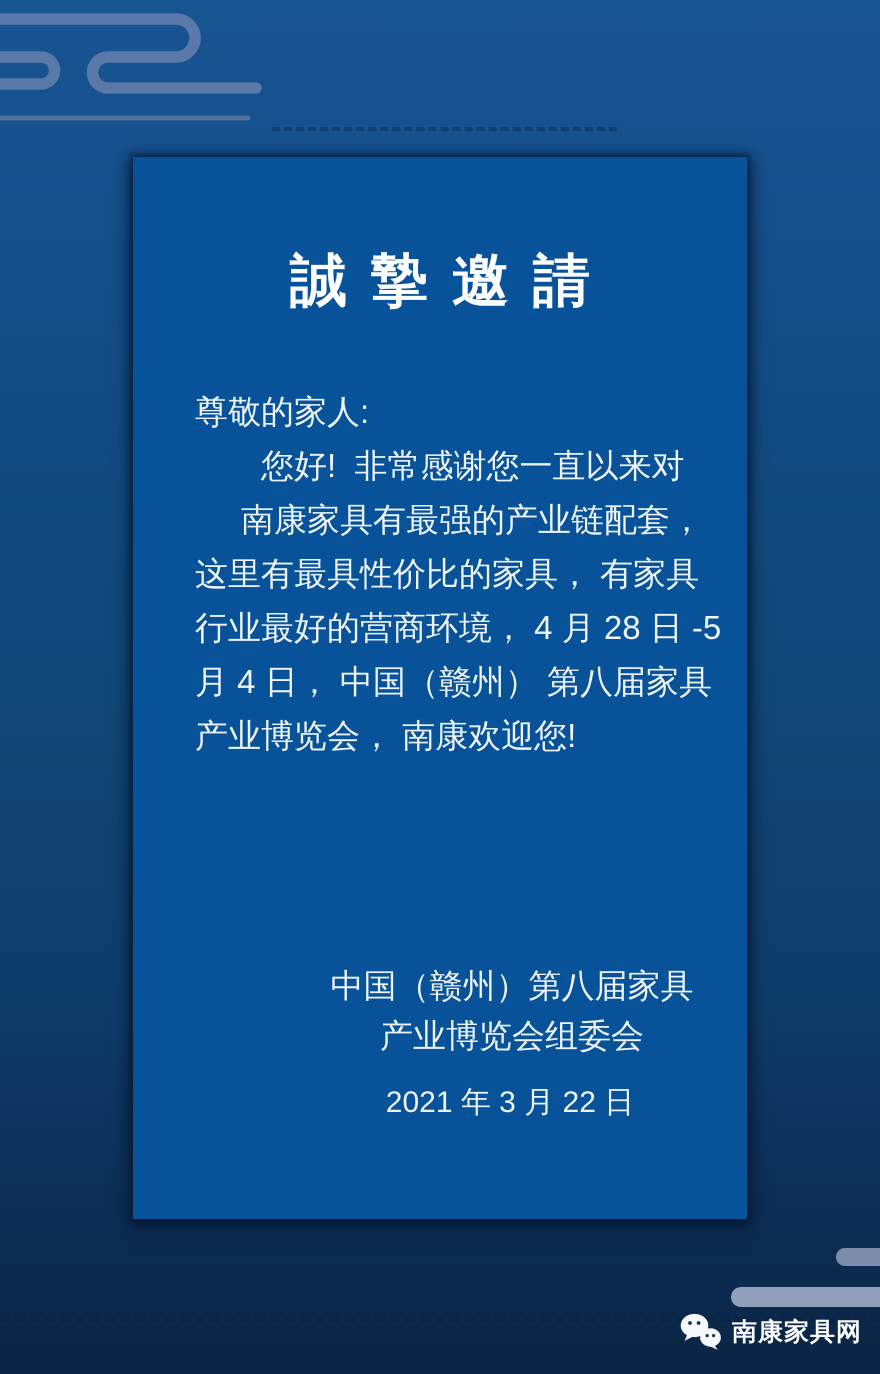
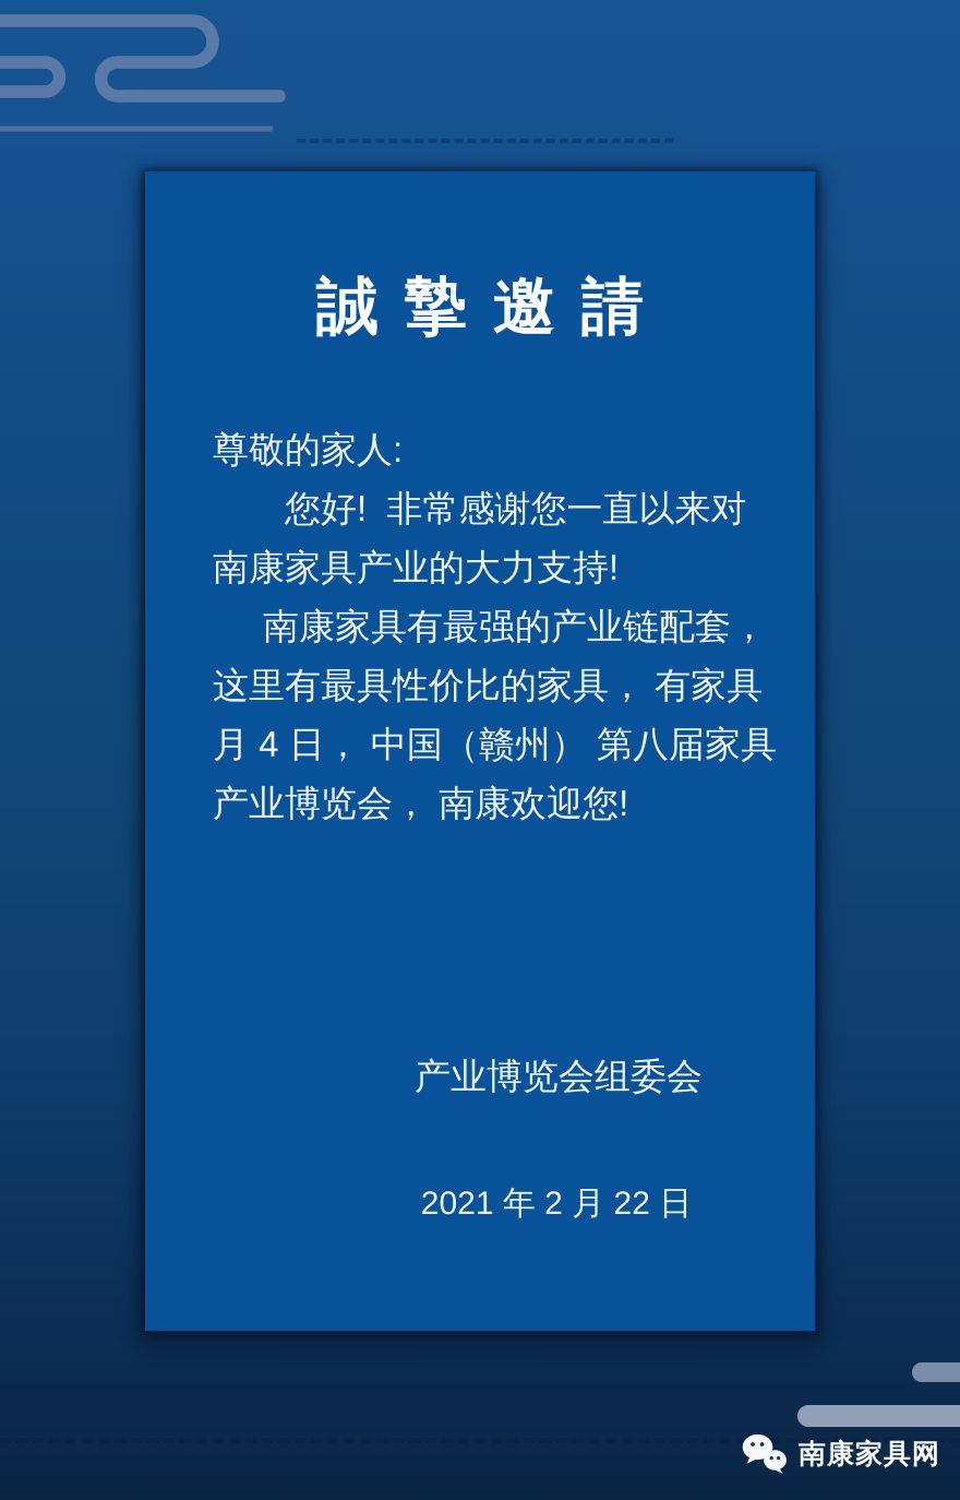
  誠摯邀請
  尊敬的家人:
  您好! 非常感谢您一直以来对
+ 南康家具产业的大力支持!
  南康家具有最强的产业链配套，
  这里有最具性价比的家具， 有家具
- 行业最好的营商环境， 4 月 28 日 -5
  月 4 日， 中国（赣州） 第八届家具
  产业博览会， 南康欢迎您!
- 中国（赣州）第八届家具
  产业博览会组委会
- 2021 年 3 月 22 日
+ 2021 年 2 月 22 日
  南康家具网
